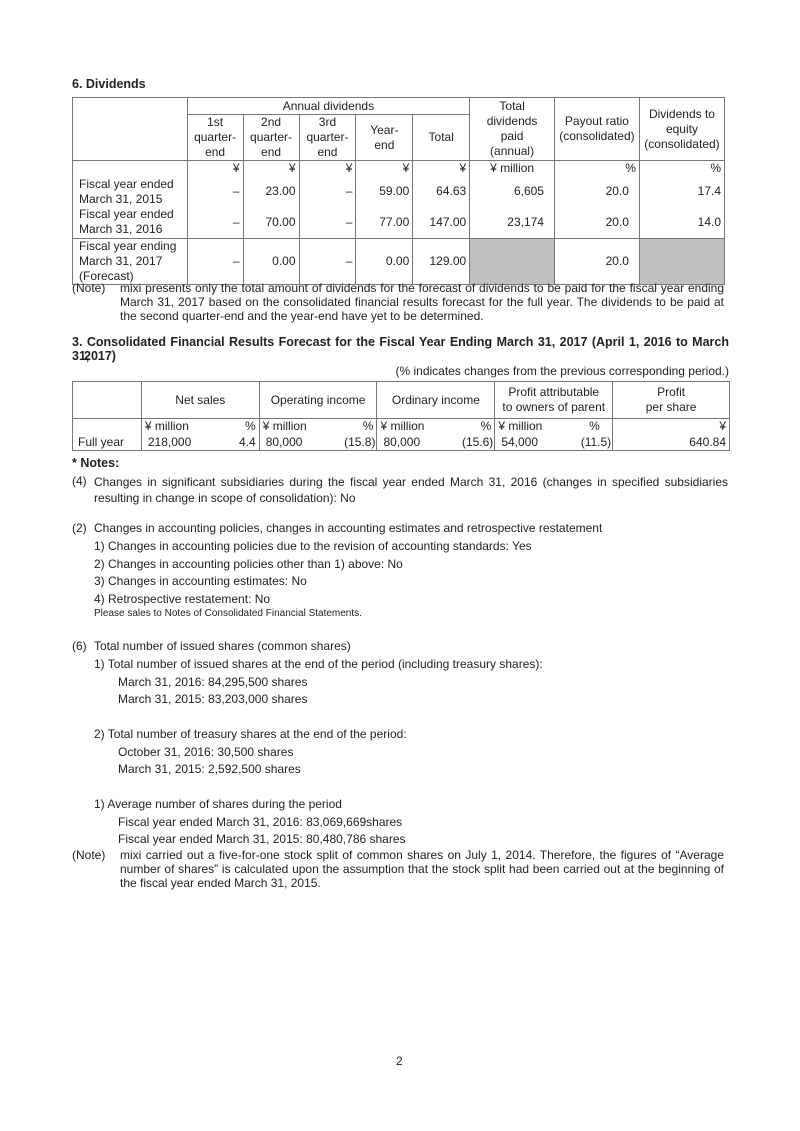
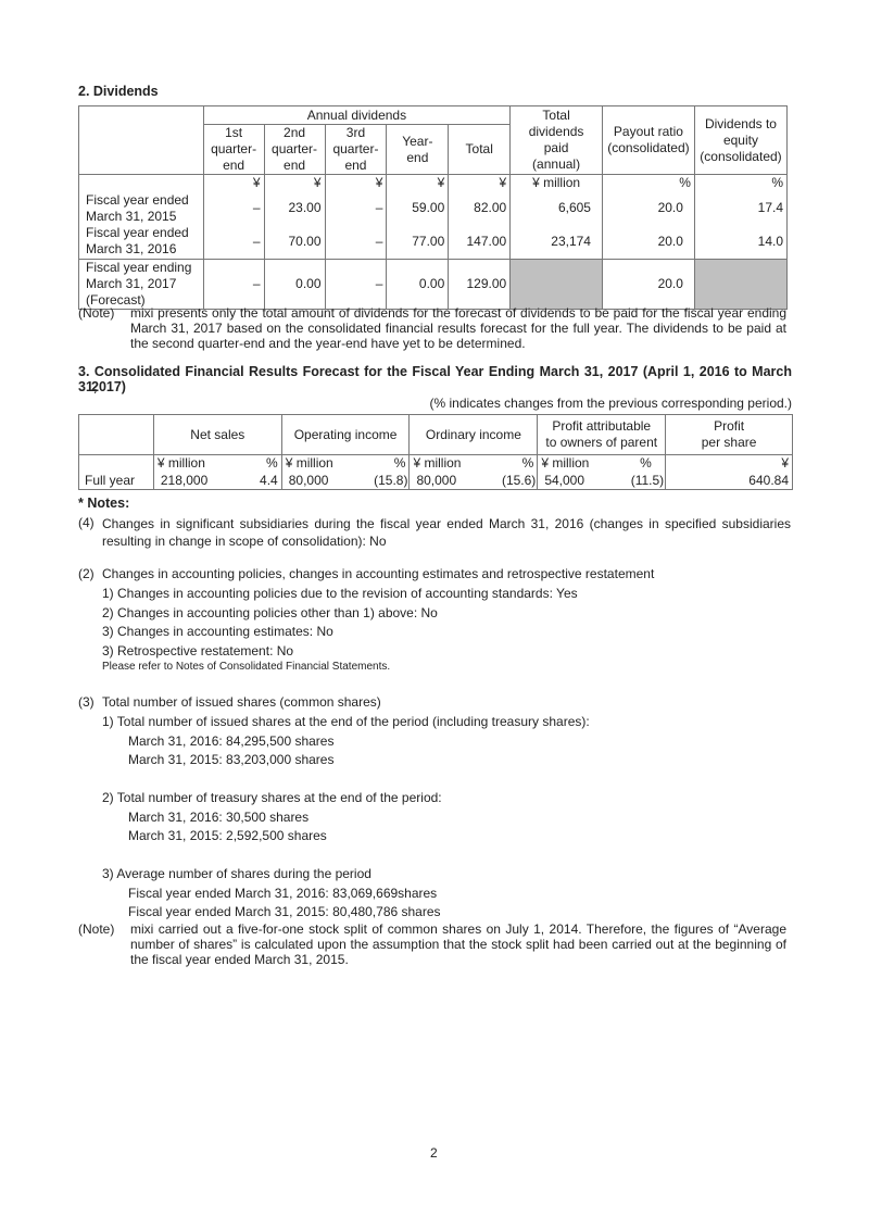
- 6. Dividends
+ 2. Dividends
  	Annual dividends	Total dividends paid (annual)	Payout ratio (consolidated)	Dividends to equity (consolidated)
  1st quarter- end	2nd quarter- end	3rd quarter- end	Year- end	Total
  	¥	¥	¥	¥	¥	¥ million	%	%
- Fiscal year ended March 31, 2015	–	23.00	–	59.00	64.63	6,605	20.0	17.4
+ Fiscal year ended March 31, 2015	–	23.00	–	59.00	82.00	6,605	20.0	17.4
  Fiscal year ended March 31, 2016	–	70.00	–	77.00	147.00	23,174	20.0	14.0
  Fiscal year ending March 31, 2017 (Forecast)	–	0.00	–	0.00	129.00		20.0
  (Note)
  mixi presents only the total amount of dividends for the forecast of dividends to be paid for the fiscal year ending March 31, 2017 based on the consolidated financial results forecast for the full year. The dividends to be paid at the second quarter-end and the year-end have yet to be determined.
  3. Consolidated Financial Results Forecast for the Fiscal Year Ending March 31, 2017 (April 1, 2016 to March 31,
  2017)
  (% indicates changes from the previous corresponding period.)
  	Net sales	Operating income	Ordinary income	Profit attributable to owners of parent	Profit per share
  	¥ million	%	¥ million	%	¥ million	%	¥ million	%	¥
  Full year	218,000	4.4	80,000	(15.8)	80,000	(15.6)	54,000	(11.5)	640.84
  * Notes:
  (4)
  Changes in significant subsidiaries during the fiscal year ended March 31, 2016 (changes in specified subsidiaries resulting in change in scope of consolidation): No
  (2)
  Changes in accounting policies, changes in accounting estimates and retrospective restatement
  1) Changes in accounting policies due to the revision of accounting standards: Yes
  2) Changes in accounting policies other than 1) above: No
  3) Changes in accounting estimates: No
- 4) Retrospective restatement: No
+ 3) Retrospective restatement: No
- Please sales to Notes of Consolidated Financial Statements.
+ Please refer to Notes of Consolidated Financial Statements.
- (6)
+ (3)
  Total number of issued shares (common shares)
  1) Total number of issued shares at the end of the period (including treasury shares):
  March 31, 2016: 84,295,500 shares
  March 31, 2015: 83,203,000 shares
  2) Total number of treasury shares at the end of the period:
- October 31, 2016: 30,500 shares
+ March 31, 2016: 30,500 shares
  March 31, 2015: 2,592,500 shares
- 1) Average number of shares during the period
+ 3) Average number of shares during the period
  Fiscal year ended March 31, 2016: 83,069,669shares
  Fiscal year ended March 31, 2015: 80,480,786 shares
  (Note)
  mixi carried out a five-for-one stock split of common shares on July 1, 2014. Therefore, the figures of “Average number of shares” is calculated upon the assumption that the stock split had been carried out at the beginning of the fiscal year ended March 31, 2015.
  2
